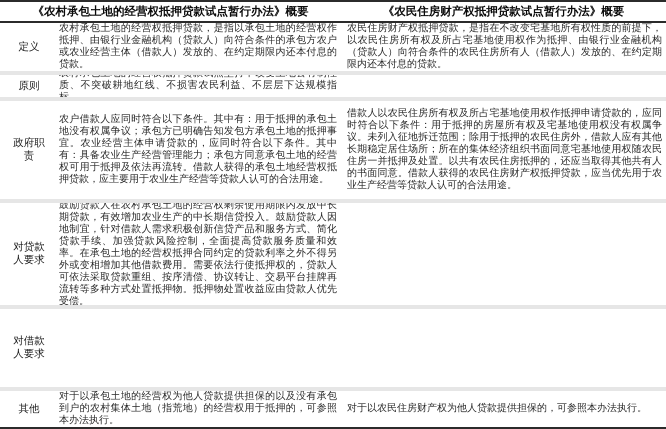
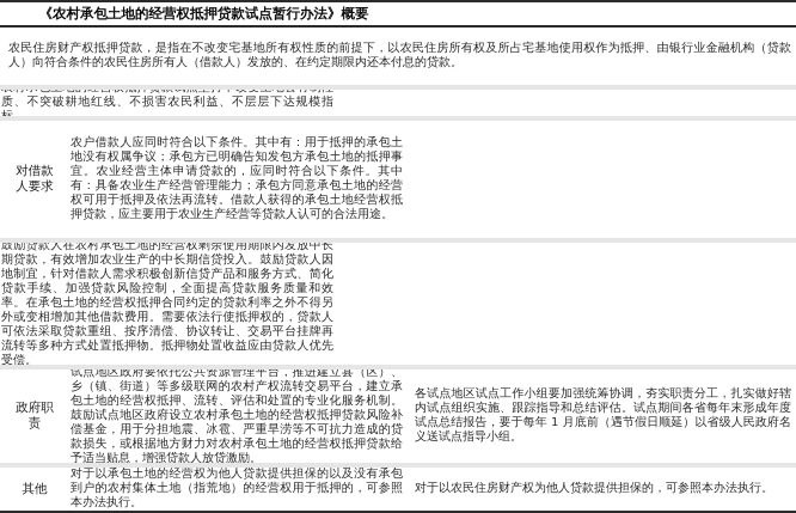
  《农村承包土地的经营权抵押贷款试点暂行办法》概要
- 《农民住房财产权抵押贷款试点暂行办法》概要
- 定义
- 农村承包土地的经营权抵押贷款，是指以承包土地的经营权作抵押、由银行业金融机构（贷款人）向符合条件的承包方农户或农业经营主体（借款人）发放的、在约定期限内还本付息的贷款。
  农民住房财产权抵押贷款，是指在不改变宅基地所有权性质的前提下，以农民住房所有权及所占宅基地使用权作为抵押、由银行业金融机构（贷款人）向符合条件的农民住房所有人（借款人）发放的、在约定期限内还本付息的贷款。
- 原则
- 政府职责
+ 对借款人要求
  农户借款人应同时符合以下条件。其中有：用于抵押的承包土地没有权属争议；承包方已明确告知发包方承包土地的抵押事宜。农业经营主体申请贷款的，应同时符合以下条件。其中有：具备农业生产经营管理能力；承包方同意承包土地的经营权可用于抵押及依法再流转。借款人获得的承包土地经营权抵押贷款，应主要用于农业生产经营等贷款人认可的合法用途。
- 借款人以农民住房所有权及所占宅基地使用权作抵押申请贷款的，应同时符合以下条件：用于抵押的房屋所有权及宅基地使用权没有权属争议。未列入征地拆迁范围；除用于抵押的农民住房外，借款人应有其他长期稳定居住场所；所在的集体经济组织书面同意宅基地使用权随农民住房一并抵押及处置。以共有农民住房抵押的，还应当取得其他共有人的书面同意。借款人获得的农民住房财产权抵押贷款，应当优先用于农业生产经营等贷款人认可的合法用途。
- 对贷款人要求
  鼓励贷款人在农村承包土地的经营权剩余使用期限内发放中长期贷款，有效增加农业生产的中长期信贷投入。鼓励贷款人因地制宜，针对借款人需求积极创新信贷产品和服务方式、简化贷款手续、加强贷款风险控制，全面提高贷款服务质量和效率。在承包土地的经营权抵押合同约定的贷款利率之外不得另外或变相增加其他借款费用。需要依法行使抵押权的，贷款人可依法采取贷款重组、按序清偿、协议转让、交易平台挂牌再流转等多种方式处置抵押物。抵押物处置收益应由贷款人优先受偿。
- 对借款人要求
+ 政府职责
+ 试点地区政府要依托公共资源管理平台，推进建立县（区）、乡（镇、街道）等多级联网的农村产权流转交易平台，建立承包土地的经营权抵押、流转、评估和处置的专业化服务机制。鼓励试点地区政府设立农村承包土地的经营权抵押贷款风险补偿基金，用于分担地震、冰雹、严重旱涝等不可抗力造成的贷款损失，或根据地方财力对农村承包土地的经营权抵押贷款给予适当贴息，增强贷款人放贷激励。
+ 各试点地区试点工作小组要加强统筹协调，夯实职责分工，扎实做好辖内试点组织实施、跟踪指导和总结评估。试点期间各省每年末形成年度试点总结报告，要于每年 1 月底前（遇节假日顺延）以省级人民政府名义送试点指导小组。
  其他
  对于以承包土地的经营权为他人贷款提供担保的以及没有承包到户的农村集体土地（指荒地）的经营权用于抵押的，可参照本办法执行。
  对于以农民住房财产权为他人贷款提供担保的，可参照本办法执行。
